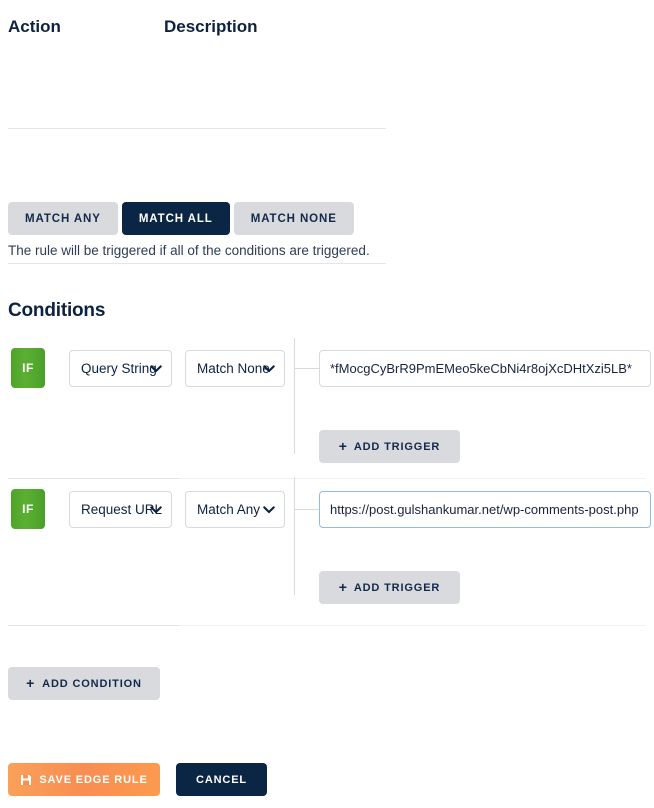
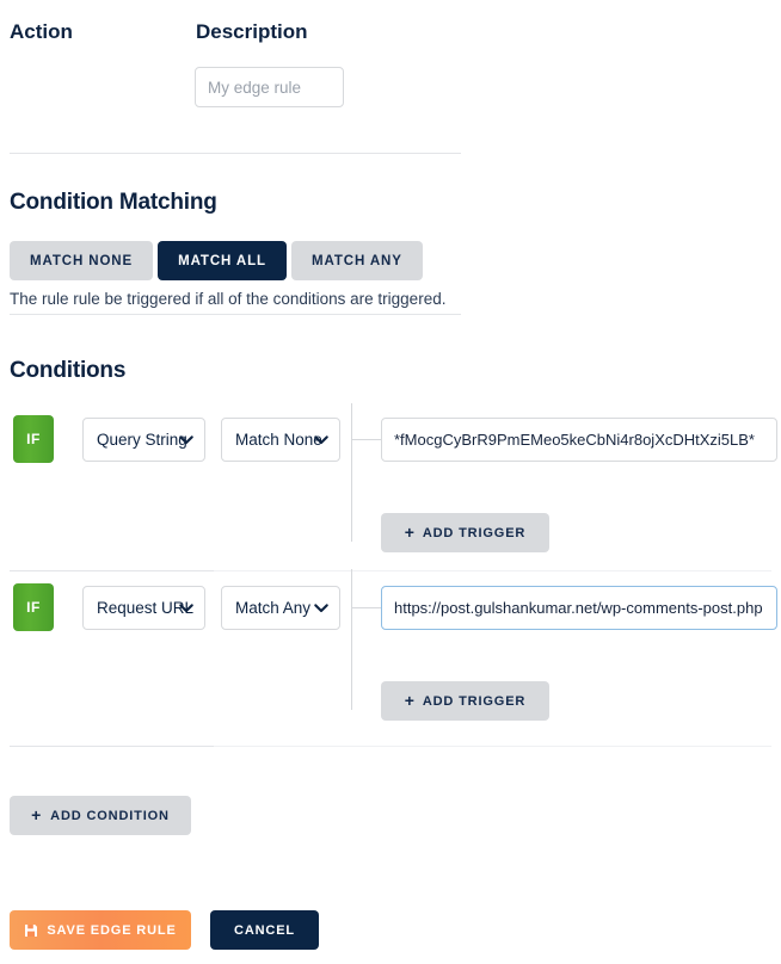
  Action
  Description
+ My edge rule
+ Condition Matching
- MATCH ANY
+ MATCH NONE
  MATCH ALL
- MATCH NONE
+ MATCH ANY
- The rule will be triggered if all of the conditions are triggered.
+ The rule rule be triggered if all of the conditions are triggered.
  Conditions
  IF
  Query Strin
  Match Non
  *fMocgCyBrR9PmEMeo5keCbNi4r8ojXcDHtXzi5LB*
  +
  ADD TRIGGER
  IF
  Request UR
  Match Any
  https://post.gulshankumar.net/wp-comments-post.php
  +
  ADD TRIGGER
  +
  ADD CONDITION
  SAVE EDGE RULE
  CANCEL
